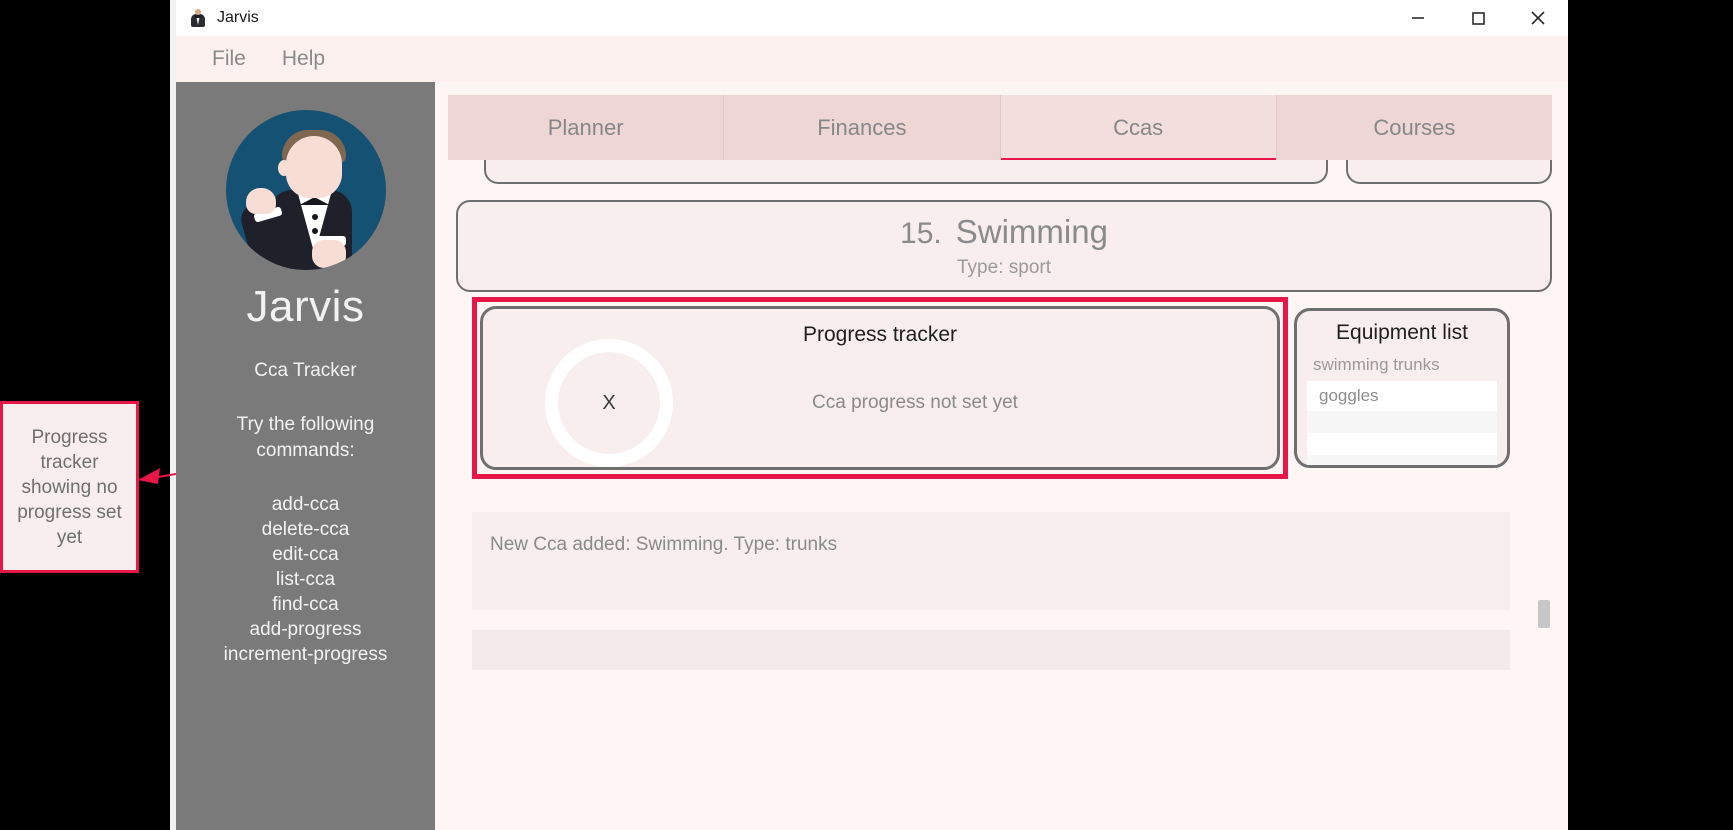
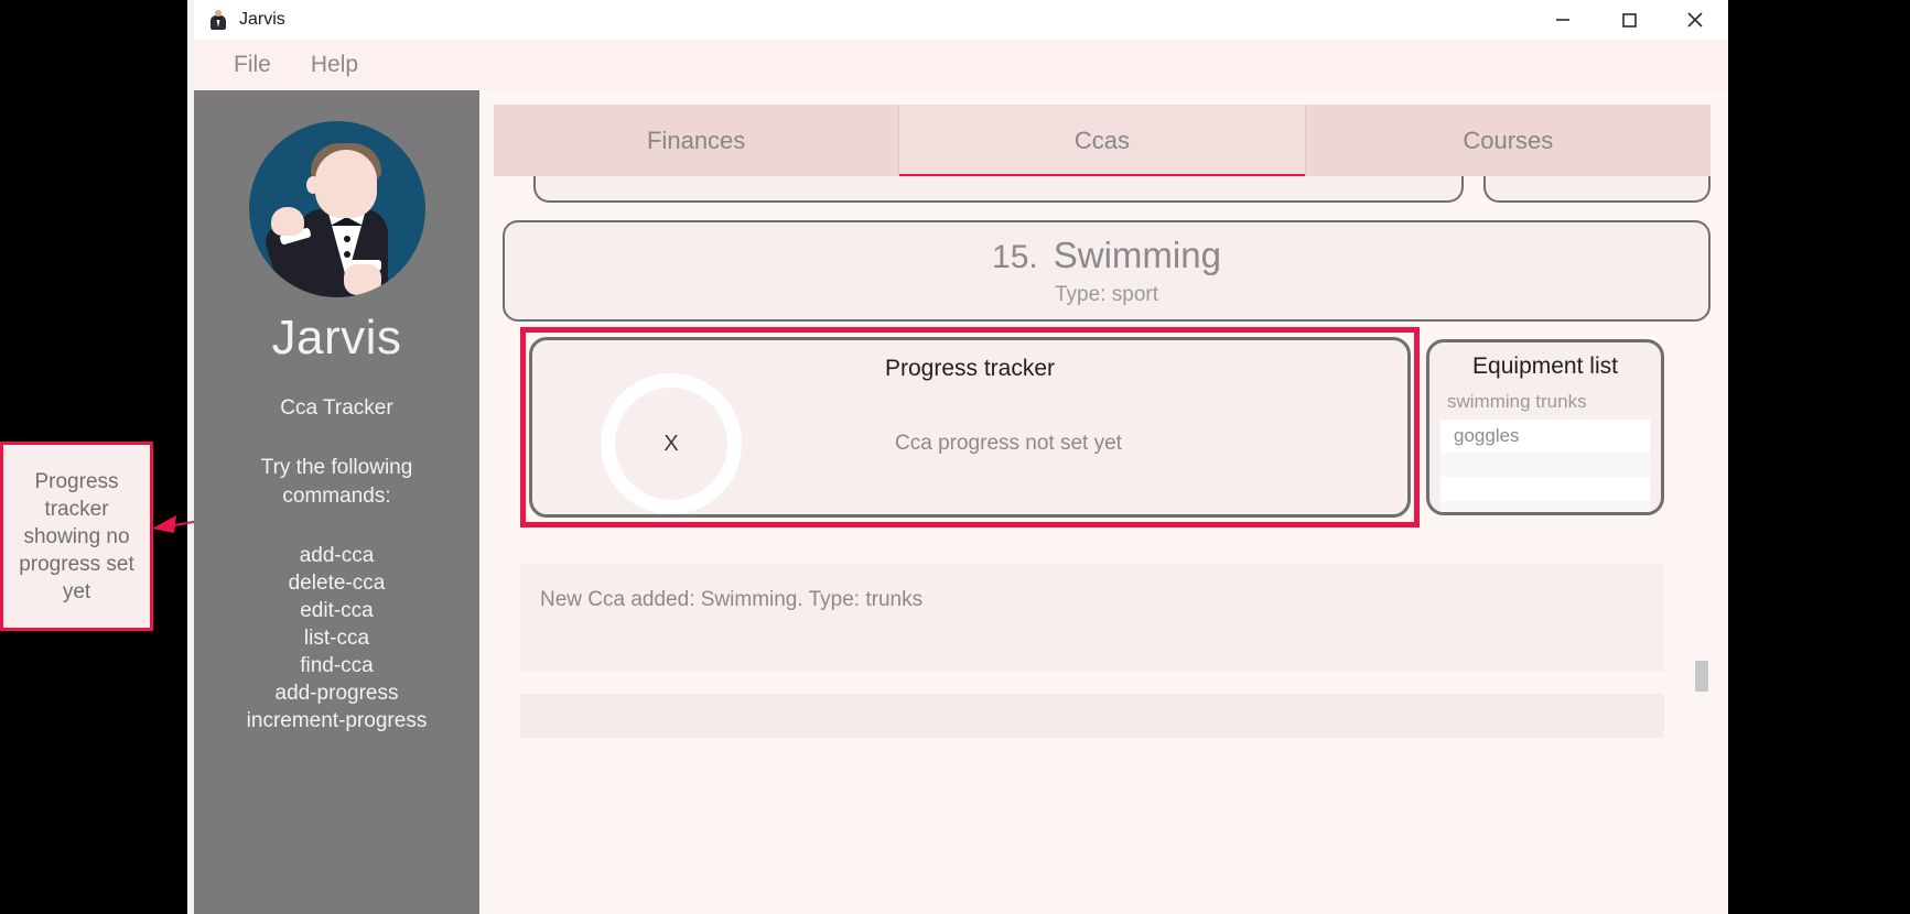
  Progress tracker showing no progress set yet
  Jarvis
  File
  Help
  Jarvis
  Cca Tracker
  Try the following commands:
  add-cca
  delete-cca
  edit-cca
  list-cca
  find-cca
  add-progress
  increment-progress
- Planner
  Finances
  Ccas
  Courses
  15.
  Swimming
  Type: sport
  Progress tracker
  X
  Cca progress not set yet
  Equipment list
  swimming trunks
  goggles
  New Cca added: Swimming. Type: trunks
